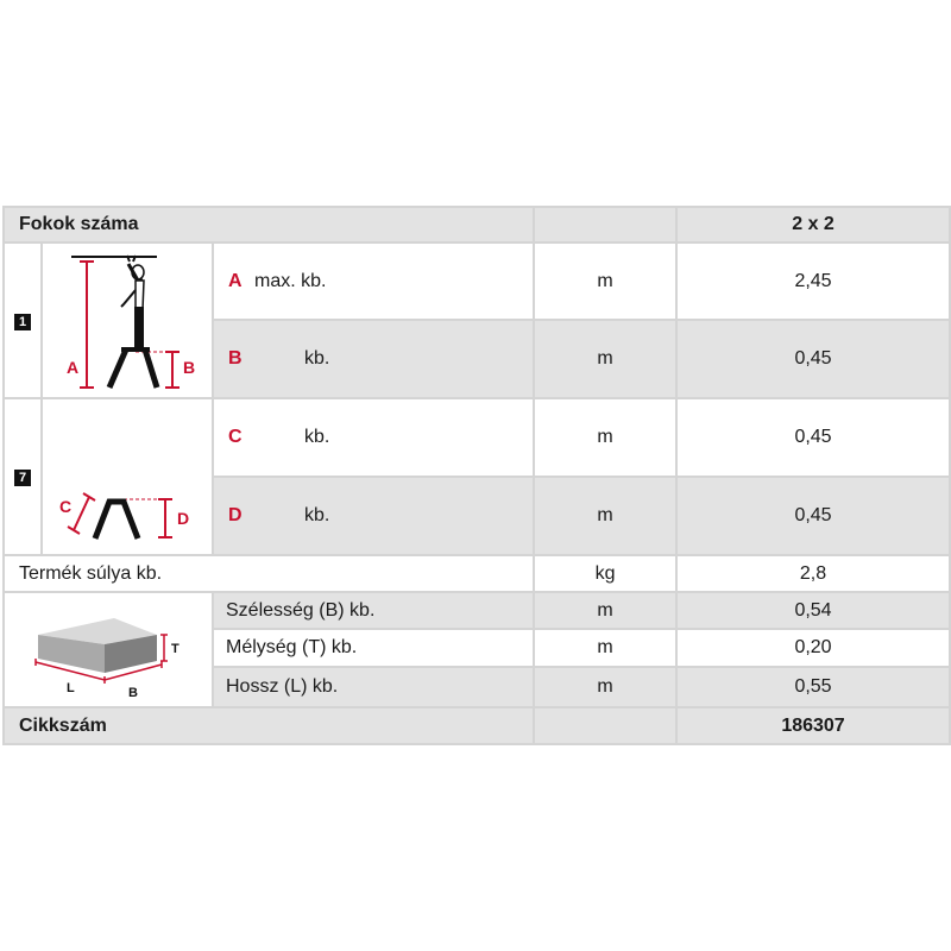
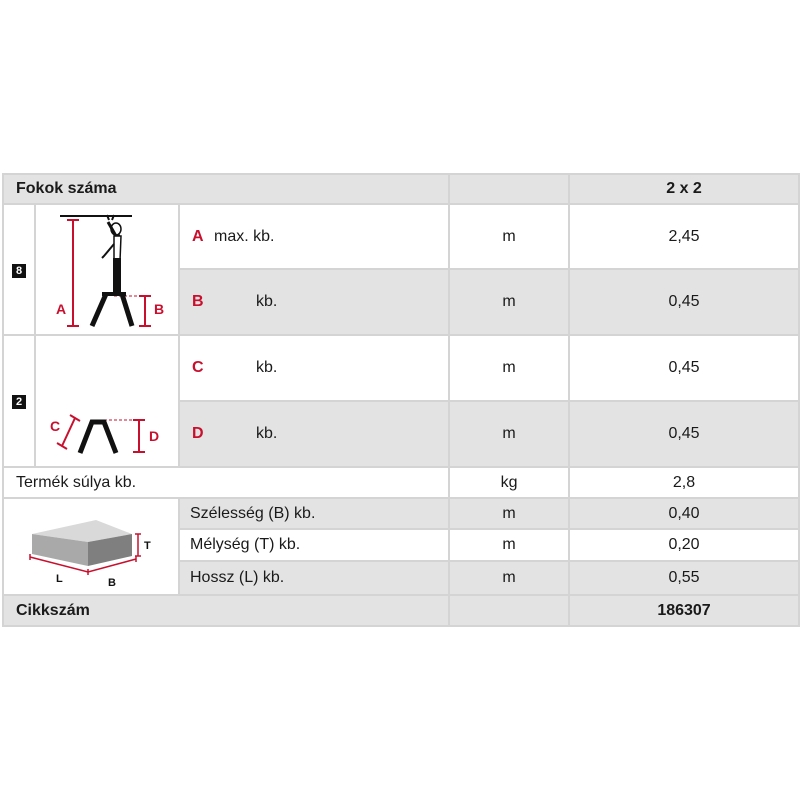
  Fokok száma		2 x 2
- 1	A B	A max. kb.	m	2,45
+ 8	A B	A max. kb.	m	2,45
  B kb.	m	0,45
- 7	C D	C kb.	m	0,45
+ 2	C D	C kb.	m	0,45
  D kb.	m	0,45
  Termék súlya kb.	kg	2,8
- T L B	Szélesség (B) kb.	m	0,54
+ T L B	Szélesség (B) kb.	m	0,40
  Mélység (T) kb.	m	0,20
  Hossz (L) kb.	m	0,55
  Cikkszám		186307
